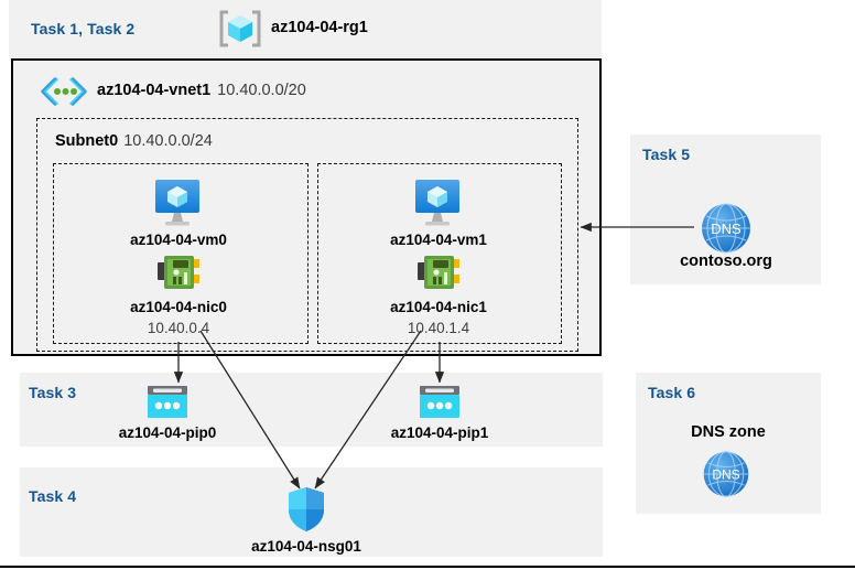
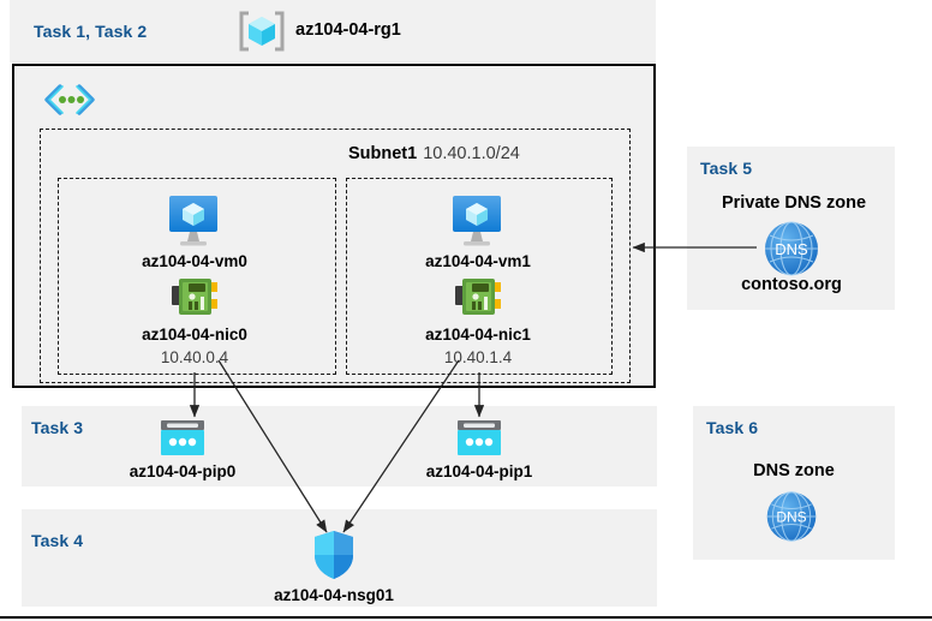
  Task 1, Task 2
  az104-04-rg1
- az104-04-vnet1 10.40.0.0/20
- Subnet0 10.40.0.0/24
  az104-04-vm0
  az104-04-nic0
  10.40.0.4
+ Subnet1 10.40.1.0/24
  az104-04-vm1
  az104-04-nic1
  10.40.1.4
  Task 3
  az104-04-pip0
  az104-04-pip1
  Task 4
  az104-04-nsg01
  Task 5
+ Private DNS zone
  DNS
  contoso.org
  Task 6
  DNS zone
  DNS
